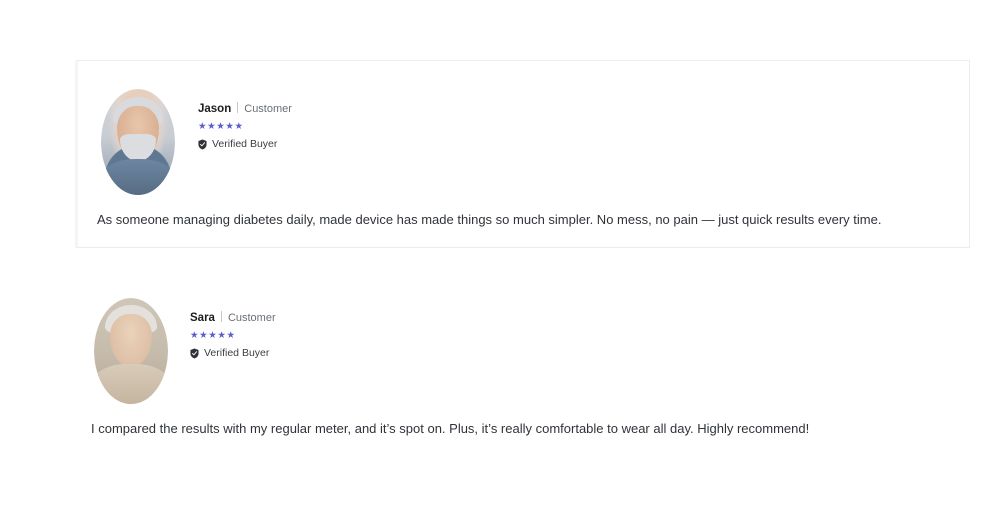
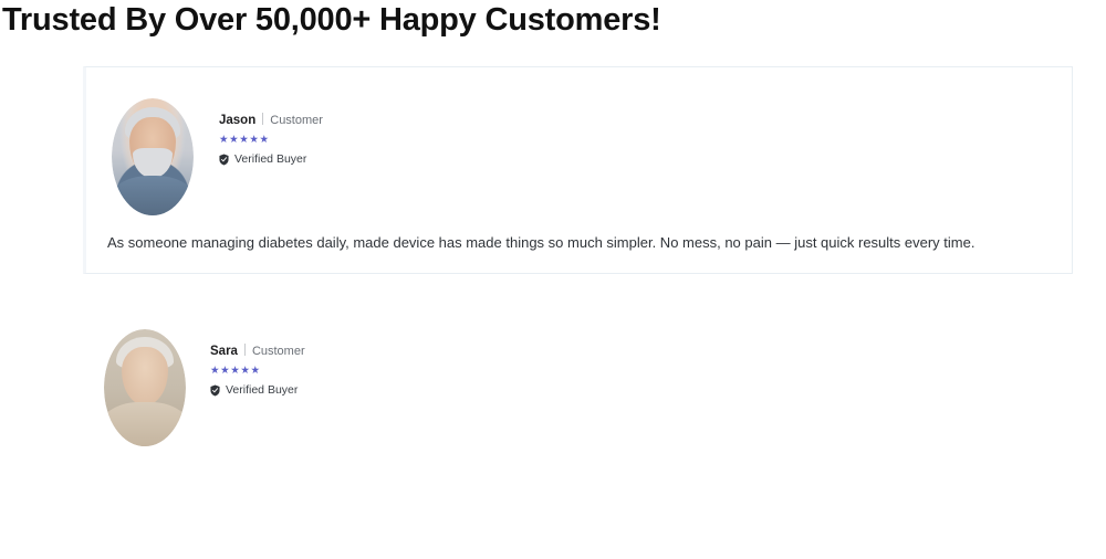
+ Trusted By Over 50,000+ Happy Customers!
  Jason
  Customer
  ★★★★★
  Verified Buyer
  As someone managing diabetes daily, made device has made things so much simpler. No mess, no pain — just quick results every time.
  Sara
  Customer
  ★★★★★
  Verified Buyer
- I compared the results with my regular meter, and it’s spot on. Plus, it’s really comfortable to wear all day. Highly recommend!
